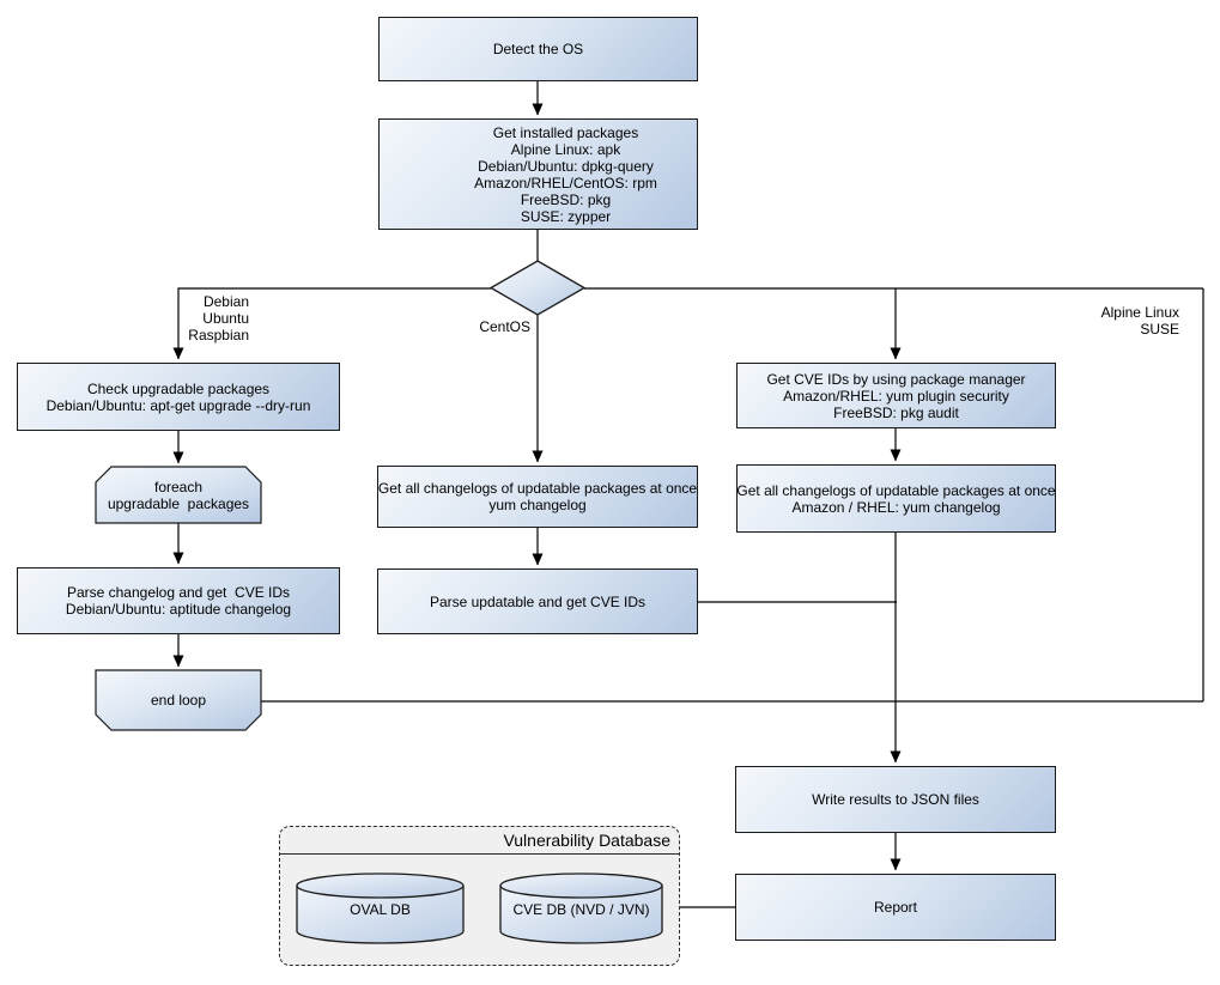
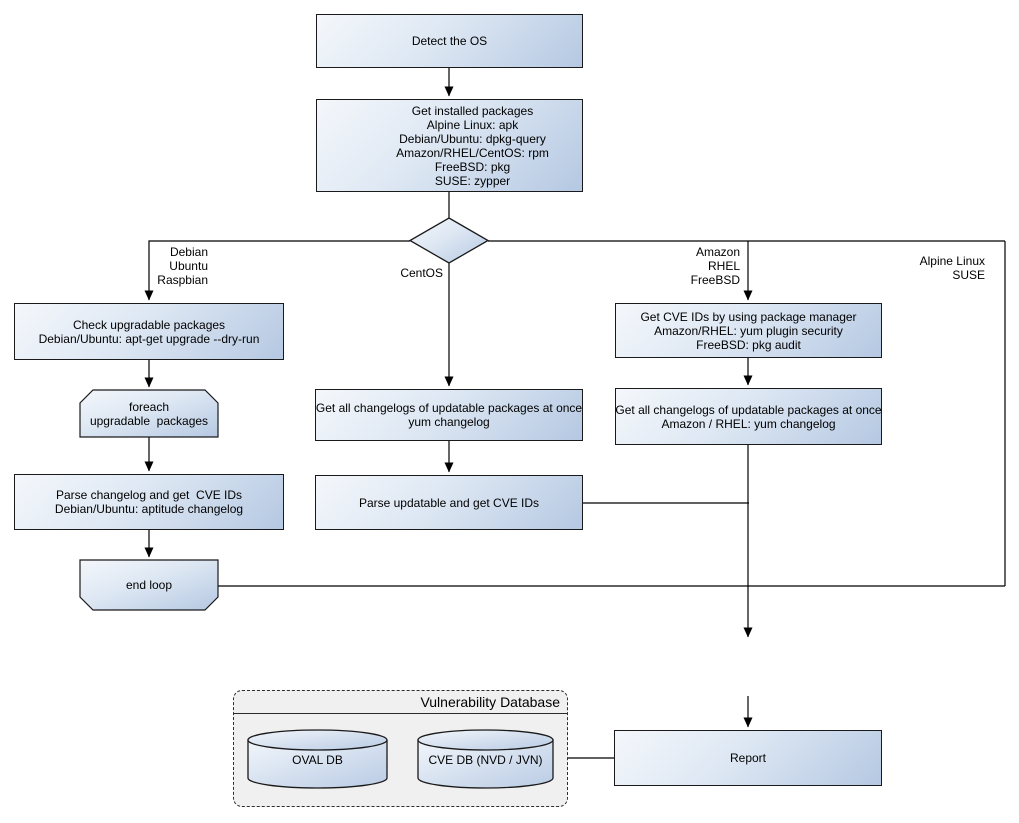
  Vulnerability Database
  Detect the OS
  Get installed packages
  Alpine Linux: apk
  Debian/Ubuntu: dpkg-query
  Amazon/RHEL/CentOS: rpm
  FreeBSD: pkg
  SUSE: zypper
  Check upgradable packages
  Debian/Ubuntu: apt-get upgrade --dry-run
  Parse changelog and get CVE IDs
  Debian/Ubuntu: aptitude changelog
  Get all changelogs of updatable packages at once
  yum changelog
  Parse updatable and get CVE IDs
  Get CVE IDs by using package manager
  Amazon/RHEL: yum plugin security
  FreeBSD: pkg audit
  Get all changelogs of updatable packages at once
  Amazon / RHEL: yum changelog
- Write results to JSON files
  Report
  foreach
  upgradable packages
  end loop
  OVAL DB
  CVE DB (NVD / JVN)
  Debian
  Ubuntu
  Raspbian
  CentOS
+ Amazon
+ RHEL
+ FreeBSD
  Alpine Linux
  SUSE
